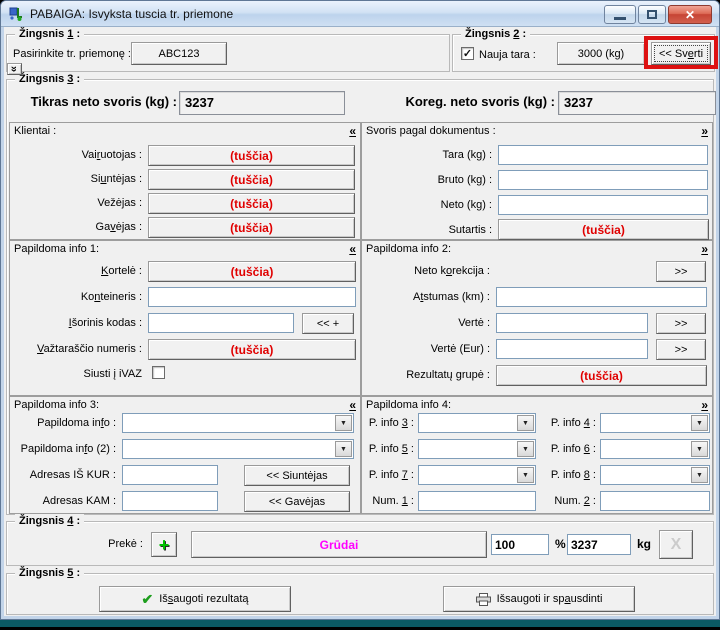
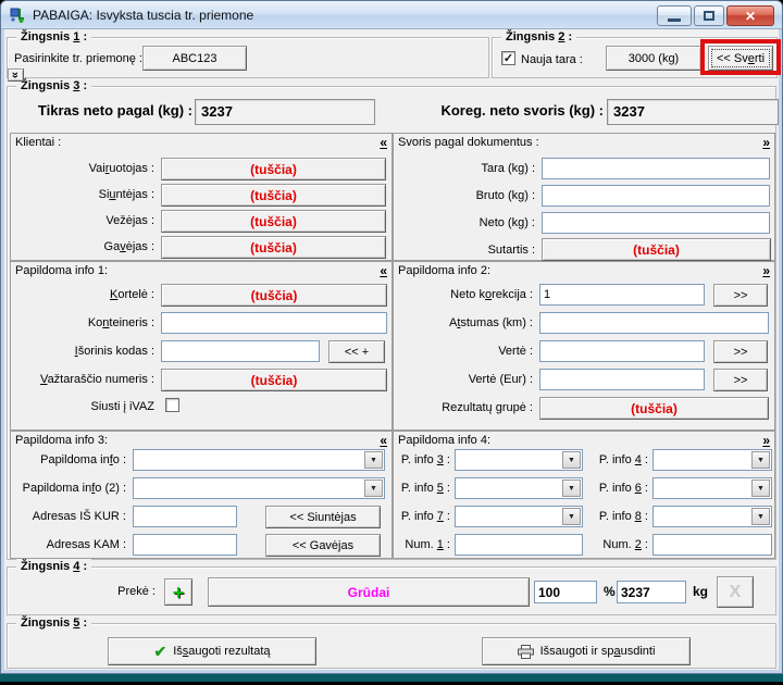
  PABAIGA: Isvyksta tuscia tr. priemone
  ✕
  Žingsnis 1 :
  Pasirinkite tr. priemonę :
  ABC123
  Žingsnis 2 :
  ✓
  Nauja tara :
  3000 (kg)
  << Sv
  e
  rti
  Žingsnis 3 :
- Tikras neto svoris (kg) :
+ Tikras neto pagal (kg) :
  3237
  Koreg. neto svoris (kg) :
  3237
  Klientai :
  «
  Vairuotojas :
  (tuščia)
  Siuntėjas :
  (tuščia)
  Vežėjas :
  (tuščia)
  Gavėjas :
  (tuščia)
  Svoris pagal dokumentus :
  »
  Tara (kg) :
  Bruto (kg) :
  Neto (kg) :
  Sutartis :
  (tuščia)
  Papildoma info 1:
  «
  Kortelė :
  (tuščia)
  Konteineris :
  Išorinis kodas :
  << +
  Važtaraščio numeris :
  (tuščia)
  Siusti į iVAZ
  Papildoma info 2:
  »
  Neto korekcija :
+ 1
  >>
  Atstumas (km) :
  Vertė :
  >>
  Vertė (Eur) :
  >>
  Rezultatų grupė :
  (tuščia)
  Papildoma info 3:
  «
  Papildoma info :
  Papildoma info (2) :
  Adresas IŠ KUR :
  << Siuntėjas
  Adresas KAM :
  << Gavėjas
  Papildoma info 4:
  »
  P. info 3 :
  P. info 4 :
  P. info 5 :
  P. info 6 :
  P. info 7 :
  P. info 8 :
  Num. 1 :
  Num. 2 :
  Žingsnis 4 :
  Prekė :
  +
  Grūdai
  100
  %
  3237
  kg
  X
  Žingsnis 5 :
  ✔
  Išsaugoti rezultatą
  Išsaugoti ir spausdinti
